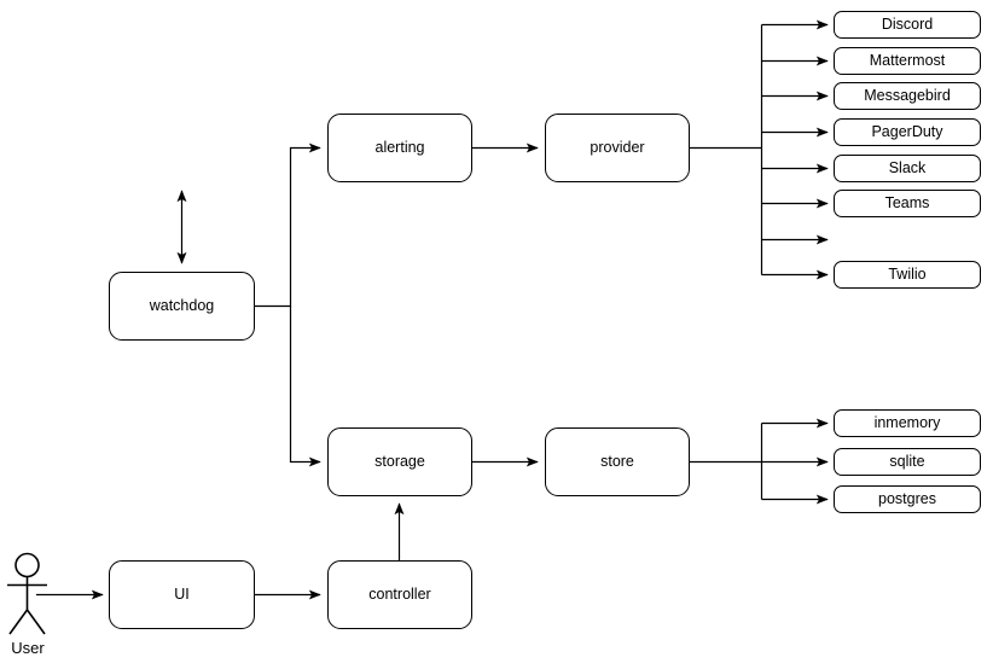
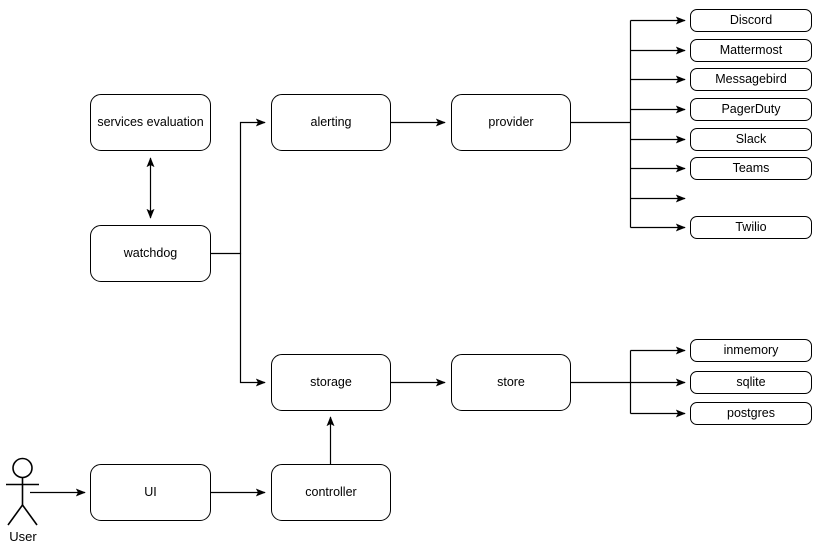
+ services evaluation
  watchdog
  alerting
  provider
  storage
  store
  UI
  controller
  Discord
  Mattermost
  Messagebird
  PagerDuty
  Slack
  Teams
  Twilio
  inmemory
  sqlite
  postgres
  User
